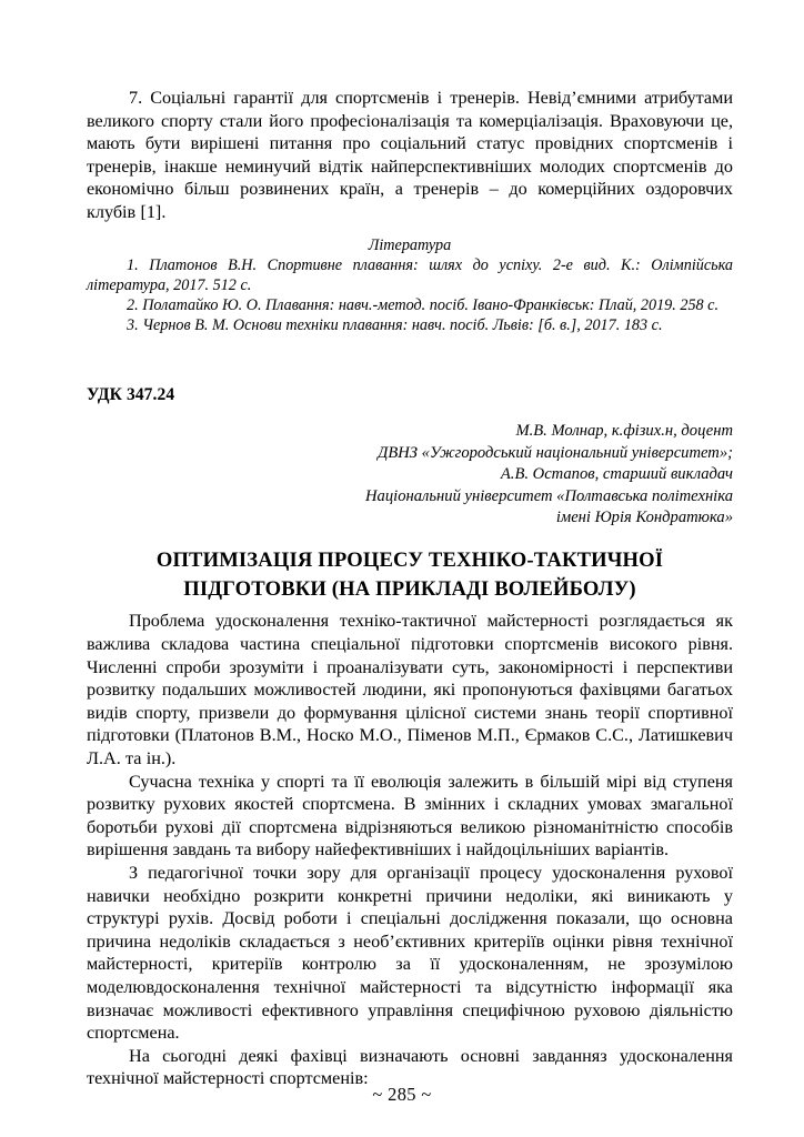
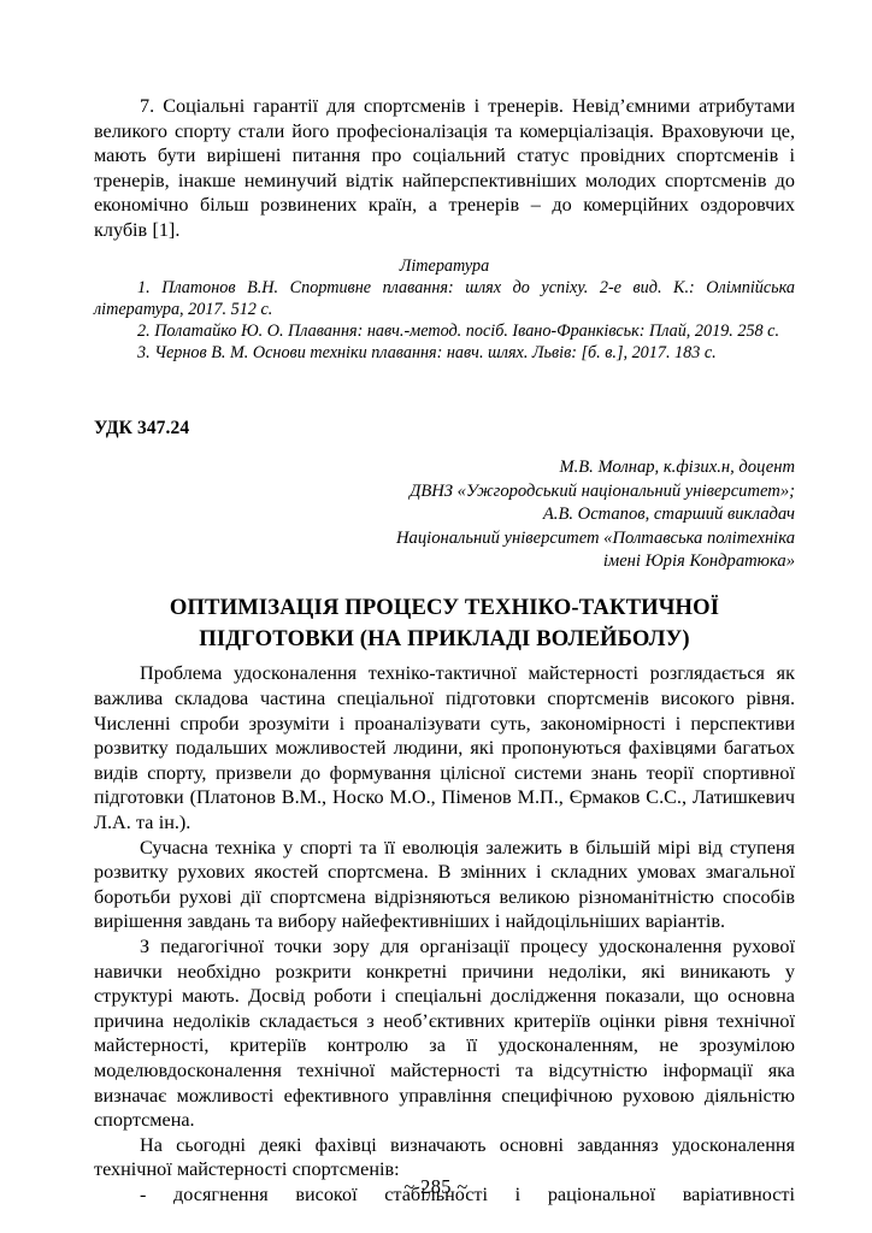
  7. Соціальні гарантії для спортсменів і тренерів. Невід’ємними атрибутами великого спорту стали його професіоналізація та комерціалізація. Враховуючи це, мають бути вирішені питання про соціальний статус провідних спортсменів і тренерів, інакше неминучий відтік найперспективніших молодих спортсменів до економічно більш розвинених країн, а тренерів – до комерційних оздоровчих клубів [1].
  Література
  1. Платонов В.Н. Спортивне плавання: шлях до успіху. 2-е вид. К.: Олімпійська література, 2017. 512 с.
  2. Полатайко Ю. О. Плавання: навч.-метод. посіб. Івано-Франківськ: Плай, 2019. 258 с.
- 3. Чернов В. М. Основи техніки плавання: навч. посіб. Львів: [б. в.], 2017. 183 с.
+ 3. Чернов В. М. Основи техніки плавання: навч. шлях. Львів: [б. в.], 2017. 183 с.
  УДК 347.24
  М.В. Молнар, к.фізих.н, доцент
  ДВНЗ «Ужгородський національний університет»;
  А.В. Остапов, старший викладач
  Національний університет «Полтавська політехніка
  імені Юрія Кондратюка»
  ОПТИМІЗАЦІЯ ПРОЦЕСУ ТЕХНІКО-ТАКТИЧНОЇ
  ПІДГОТОВКИ (НА ПРИКЛАДІ ВОЛЕЙБОЛУ)
  Проблема удосконалення техніко-тактичної майстерності розглядається як важлива складова частина спеціальної підготовки спортсменів високого рівня. Численні спроби зрозуміти і проаналізувати суть, закономірності і перспективи розвитку подальших можливостей людини, які пропонуються фахівцями багатьох видів спорту, призвели до формування цілісної системи знань теорії спортивної підготовки (Платонов В.М., Носко М.О., Піменов М.П., Єрмаков С.С., Латишкевич Л.А. та ін.).
  Сучасна техніка у спорті та її еволюція залежить в більшій мірі від ступеня розвитку рухових якостей спортсмена. В змінних і складних умовах змагальної боротьби рухові дії спортсмена відрізняються великою різноманітністю способів вирішення завдань та вибору найефективніших і найдоцільніших варіантів.
- З педагогічної точки зору для організації процесу удосконалення рухової навички необхідно розкрити конкретні причини недоліки, які виникають у структурі рухів. Досвід роботи і спеціальні дослідження показали, що основна причина недоліків складається з необ’єктивних критеріїв оцінки рівня технічної майстерності, критеріїв контролю за її удосконаленням, не зрозумілою моделювдосконалення технічної майстерності та відсутністю інформації яка визначає можливості ефективного управління специфічною руховою діяльністю спортсмена.
+ З педагогічної точки зору для організації процесу удосконалення рухової навички необхідно розкрити конкретні причини недоліки, які виникають у структурі мають. Досвід роботи і спеціальні дослідження показали, що основна причина недоліків складається з необ’єктивних критеріїв оцінки рівня технічної майстерності, критеріїв контролю за її удосконаленням, не зрозумілою моделювдосконалення технічної майстерності та відсутністю інформації яка визначає можливості ефективного управління специфічною руховою діяльністю спортсмена.
  На сьогодні деякі фахівці визначають основні завданняз удосконалення технічної майстерності спортсменів:
+ - досягнення високої стабільності і раціональної варіативності
  ~ 285 ~
